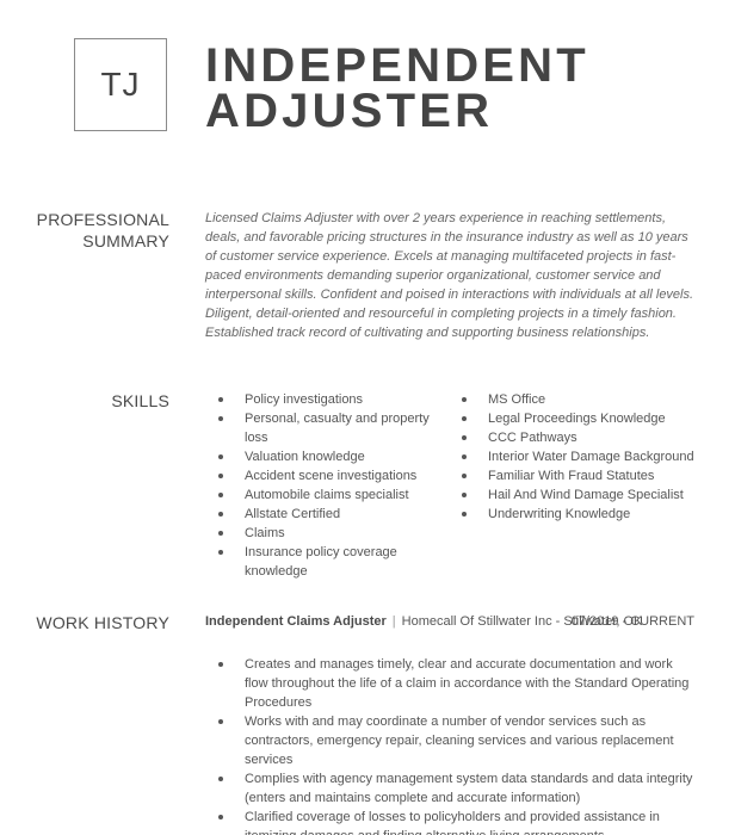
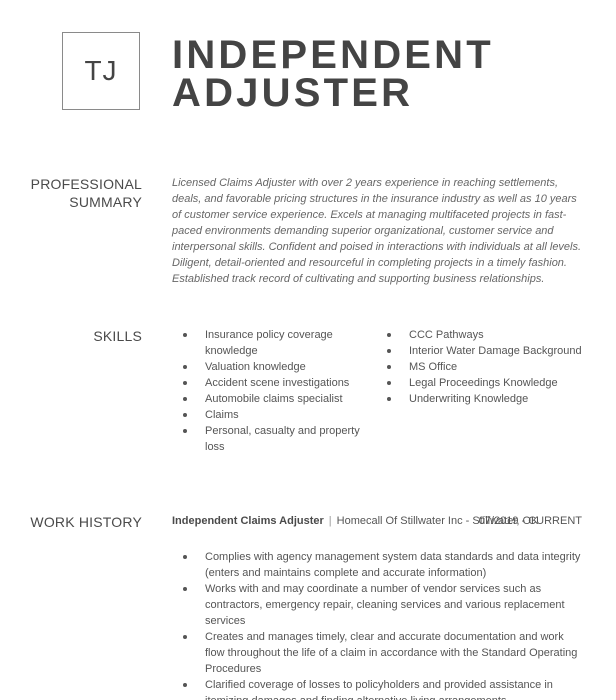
  TJ
  INDEPENDENT
  ADJUSTER
  PROFESSIONAL
  SUMMARY
  Licensed Claims Adjuster with over 2 years experience in reaching settlements, deals, and favorable pricing structures in the insurance industry as well as 10 years of customer service experience. Excels at managing multifaceted projects in fast-paced environments demanding superior organizational, customer service and interpersonal skills. Confident and poised in interactions with individuals at all levels. Diligent, detail-oriented and resourceful in completing projects in a timely fashion. Established track record of cultivating and supporting business relationships.
  SKILLS
- Policy investigations
- Personal, casualty and property loss
+ Insurance policy coverage knowledge
  Valuation knowledge
  Accident scene investigations
  Automobile claims specialist
- Allstate Certified
  Claims
- Insurance policy coverage knowledge
+ Personal, casualty and property loss
- MS Office
+ CCC Pathways
- Legal Proceedings Knowledge
+ Interior Water Damage Background
- CCC Pathways
+ MS Office
- Interior Water Damage Background
+ Legal Proceedings Knowledge
- Familiar With Fraud Statutes
- Hail And Wind Damage Specialist
  Underwriting Knowledge
  WORK HISTORY
  Independent Claims Adjuster | Homecall Of Stillwater Inc - Stillwater, OK
  07/2019 - CURRENT
- Creates and manages timely, clear and accurate documentation and work flow throughout the life of a claim in accordance with the Standard Operating Procedures
+ Complies with agency management system data standards and data integrity (enters and maintains complete and accurate information)
  Works with and may coordinate a number of vendor services such as contractors, emergency repair, cleaning services and various replacement services
- Complies with agency management system data standards and data integrity (enters and maintains complete and accurate information)
+ Creates and manages timely, clear and accurate documentation and work flow throughout the life of a claim in accordance with the Standard Operating Procedures
